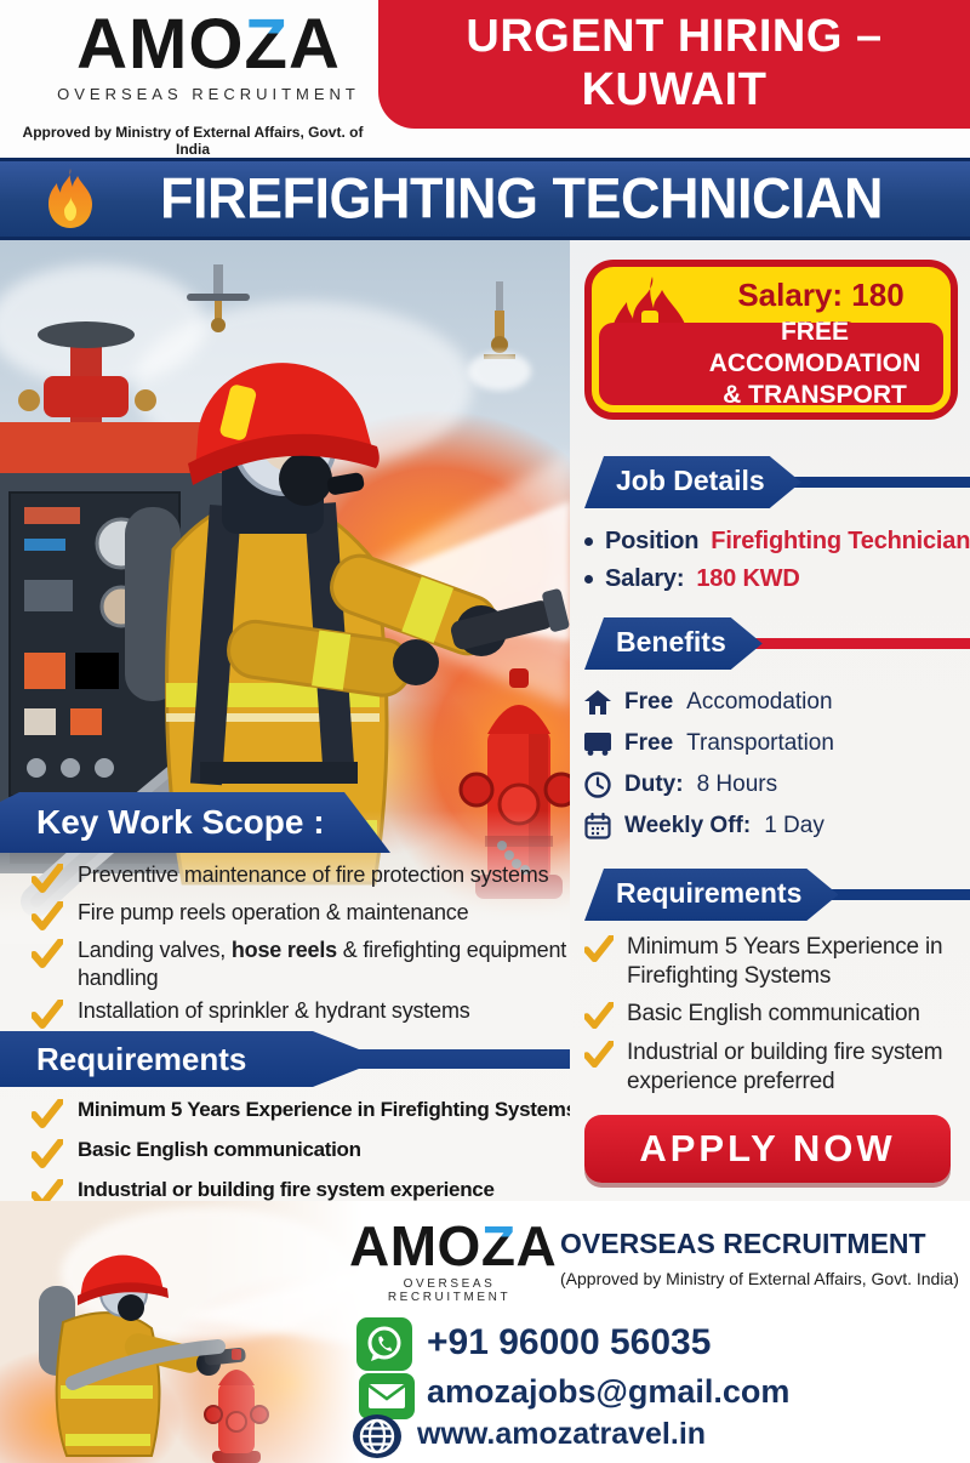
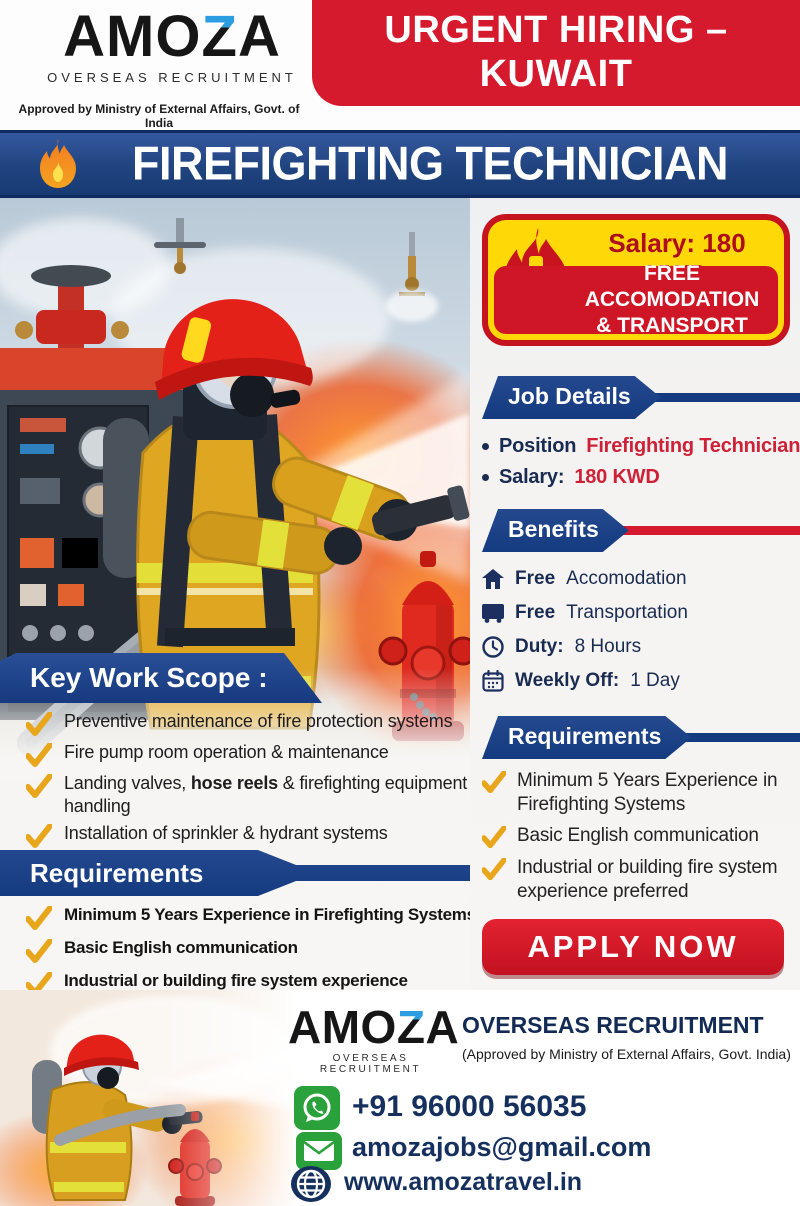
  AMOZA
  OVERSEAS RECRUITMENT
  Approved by Ministry of External Affairs, Govt. of India
  URGENT HIRING –
  KUWAIT
  FIREFIGHTING TECHNICIAN
  Key Work Scope :
  Preventive maintenance of fire protection systems
- Fire pump reels operation & maintenance
+ Fire pump room operation & maintenance
  Landing valves, hose reels & firefighting equipment handling
  Installation of sprinkler & hydrant systems
  Requirements
  Minimum 5 Years Experience in Firefighting System
  Basic English communication
  Industrial or building fire system experience
  Salary: 180
  FREE ACCOMODATION
  & TRANSPORT
  Job Details
  Position
  Firefighting Technician
  Salary:
  180 KWD
  Benefits
  Free
  Accomodation
  Free
  Transportation
  Duty:
  8 Hours
  Weekly Off:
  1 Day
  Requirements
  Minimum 5 Years Experience in Firefighting Systems
  Basic English communication
  Industrial or building fire system experience preferred
  APPLY NOW
  AMOZA
  OVERSEAS RECRUITMENT
  OVERSEAS RECRUITMENT
  (Approved by Ministry of External Affairs, Govt. India)
  +91 96000 56035
  amozajobs@gmail.com
  www.amozatravel.in
